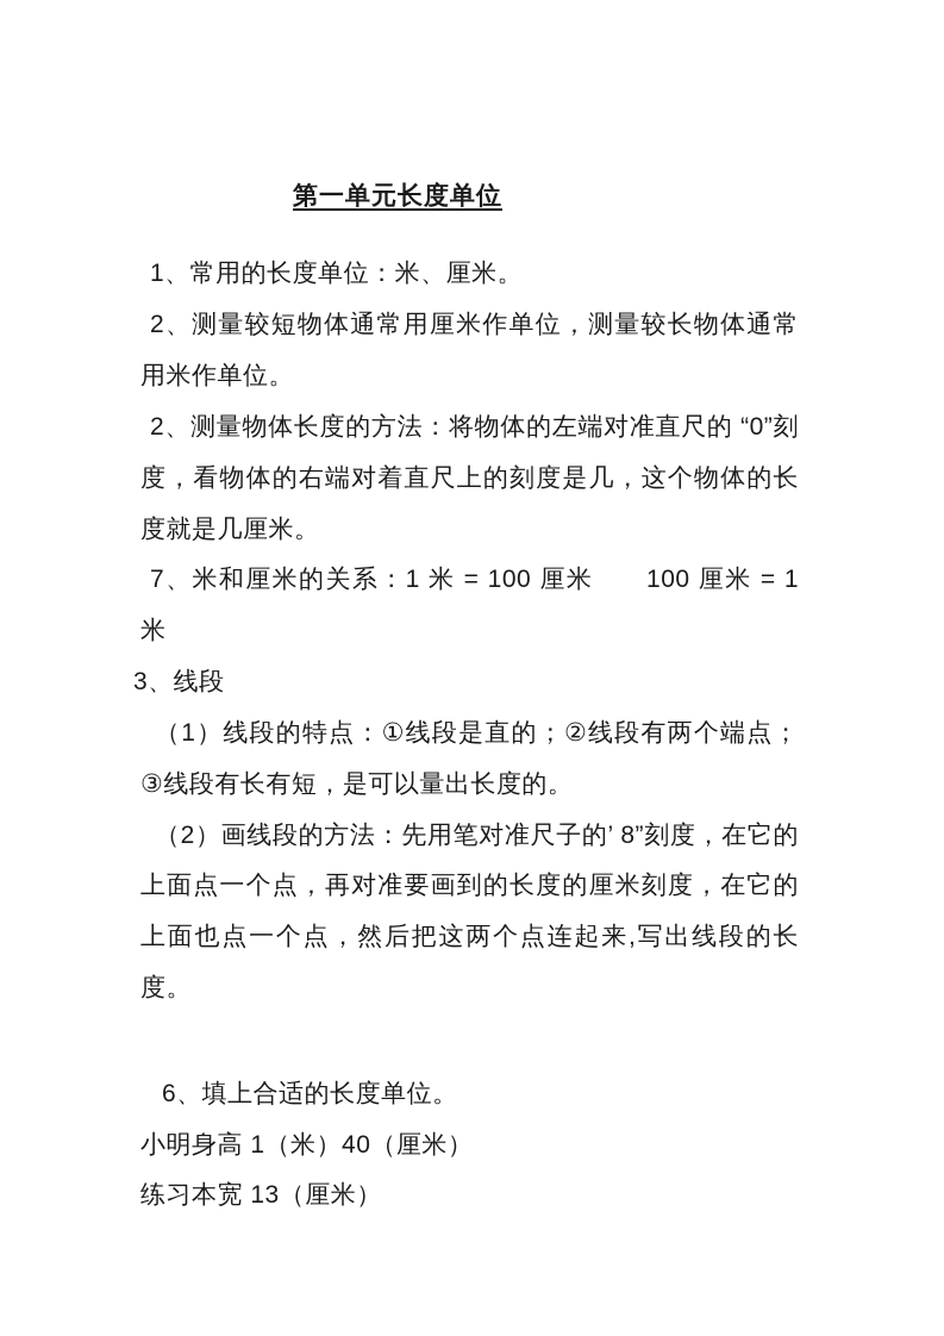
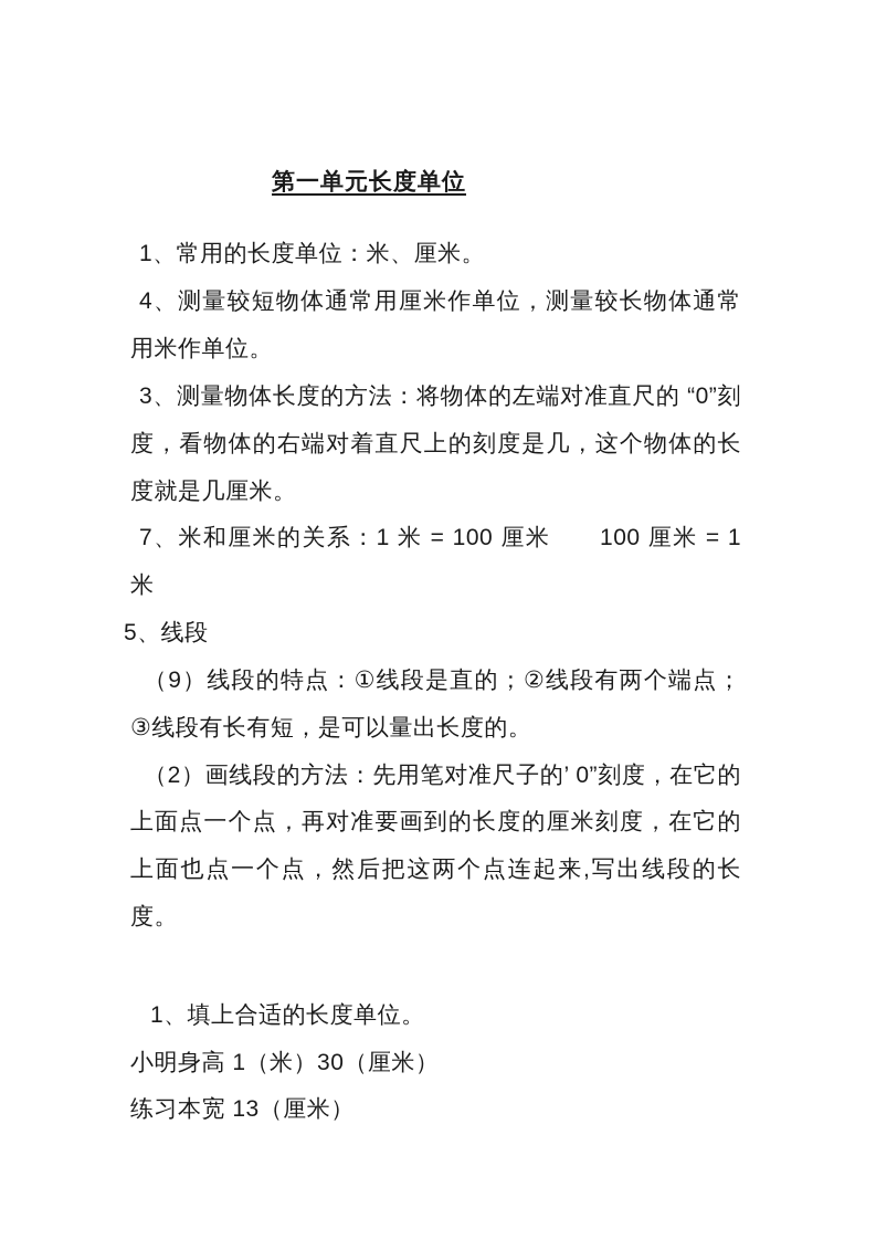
  第一单元长度单位
  1、常用的长度单位：米、厘米。
- 2、测量较短物体通常用厘米作单位，测量较长物体通常用米作单位。
+ 4、测量较短物体通常用厘米作单位，测量较长物体通常用米作单位。
- 2、测量物体长度的方法：将物体的左端对准直尺的 “0”刻度，看物体的右端对着直尺上的刻度是几，这个物体的长度就是几厘米。
+ 3、测量物体长度的方法：将物体的左端对准直尺的 “0”刻度，看物体的右端对着直尺上的刻度是几，这个物体的长度就是几厘米。
  7、米和厘米的关系：1 米 = 100 厘米 100 厘米 = 1 米
- 3、线段
+ 5、线段
- （1）线段的特点：①线段是直的；②线段有两个端点；③线段有长有短，是可以量出长度的。
+ （9）线段的特点：①线段是直的；②线段有两个端点；③线段有长有短，是可以量出长度的。
- （2）画线段的方法：先用笔对准尺子的’ 8”刻度，在它的上面点一个点，再对准要画到的长度的厘米刻度，在它的上面也点一个点，然后把这两个点连起来,写出线段的长度。
+ （2）画线段的方法：先用笔对准尺子的’ 0”刻度，在它的上面点一个点，再对准要画到的长度的厘米刻度，在它的上面也点一个点，然后把这两个点连起来,写出线段的长度。
- 6、填上合适的长度单位。
+ 1、填上合适的长度单位。
- 小明身高 1（米）40（厘米）
+ 小明身高 1（米）30（厘米）
  练习本宽 13（厘米）
